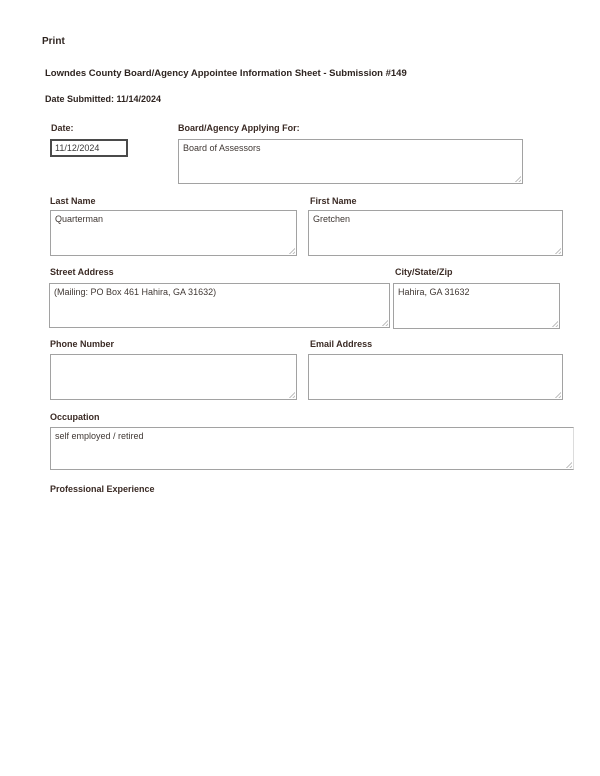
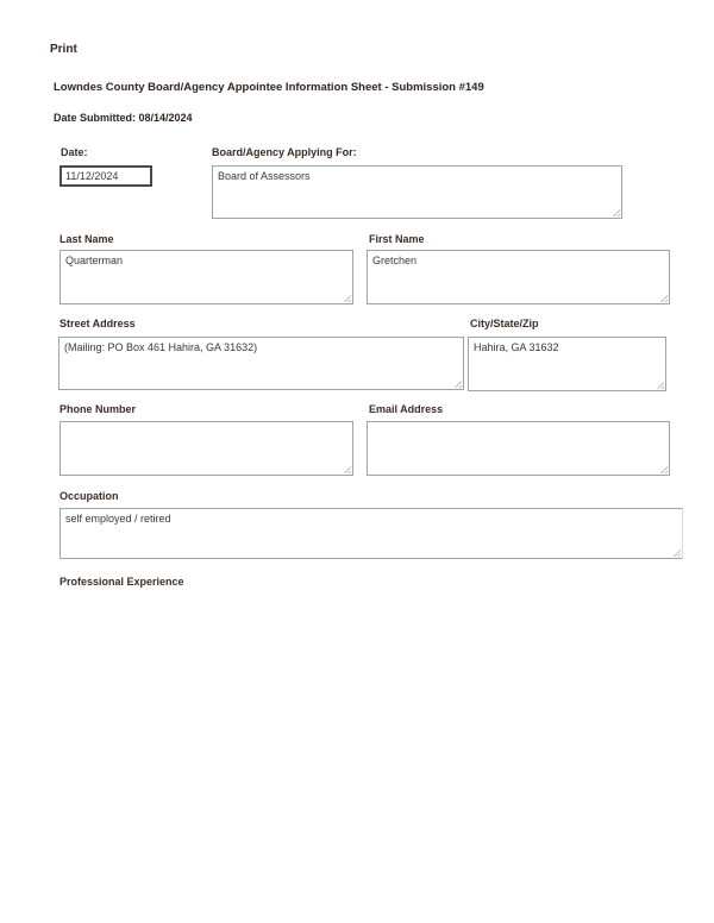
  Print
  Lowndes County Board/Agency Appointee Information Sheet - Submission #149
- Date Submitted: 11/14/2024
+ Date Submitted: 08/14/2024
  Date:
  11/12/2024
  Board/Agency Applying For:
  Board of Assessors
  Last Name
  Quarterman
  First Name
  Gretchen
  Street Address
  (Mailing: PO Box 461 Hahira, GA 31632)
  City/State/Zip
  Hahira, GA 31632
  Phone Number
  Email Address
  Occupation
  self employed / retired
  Professional Experience
